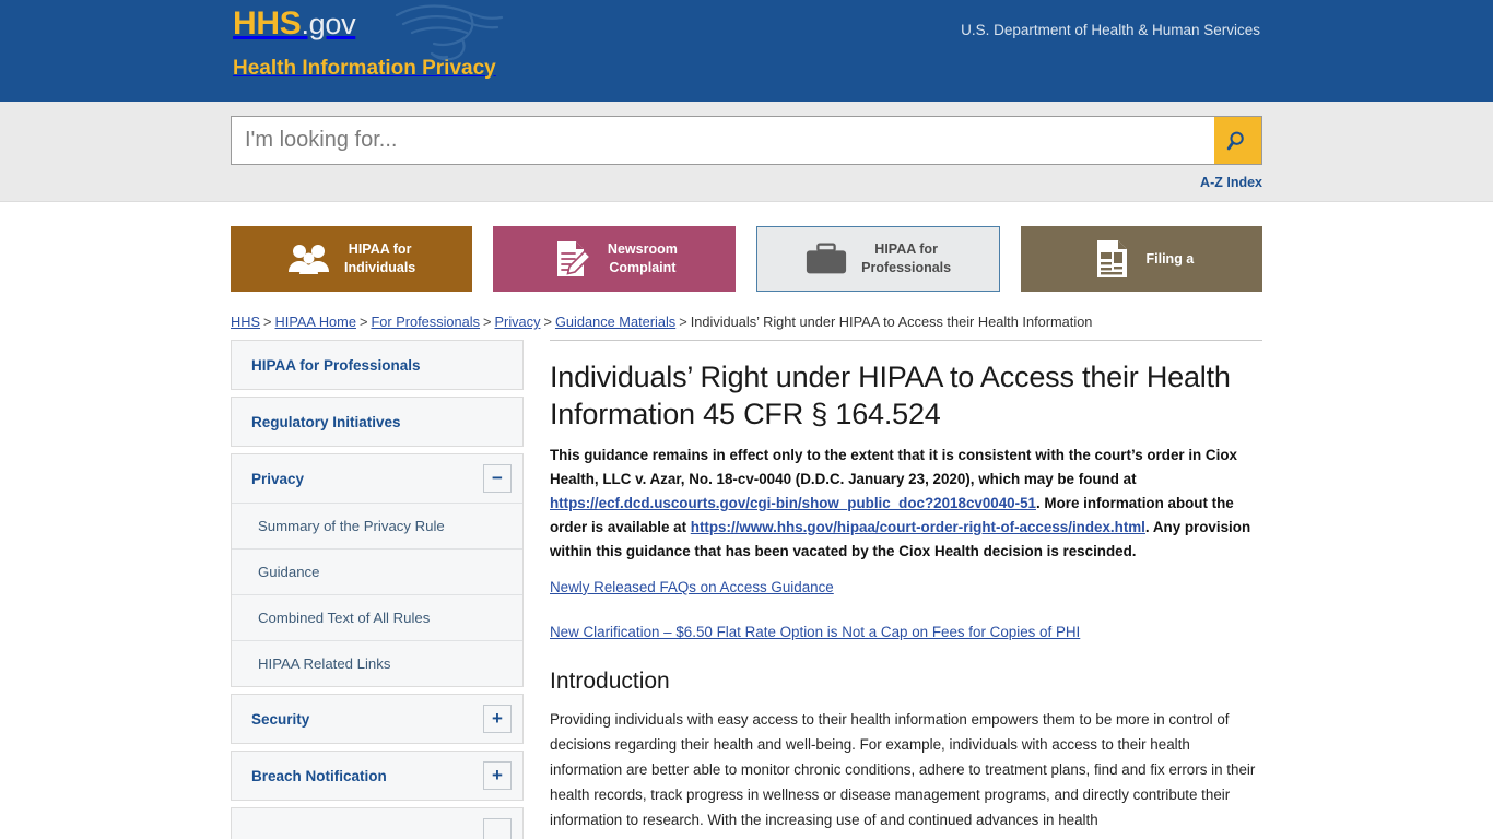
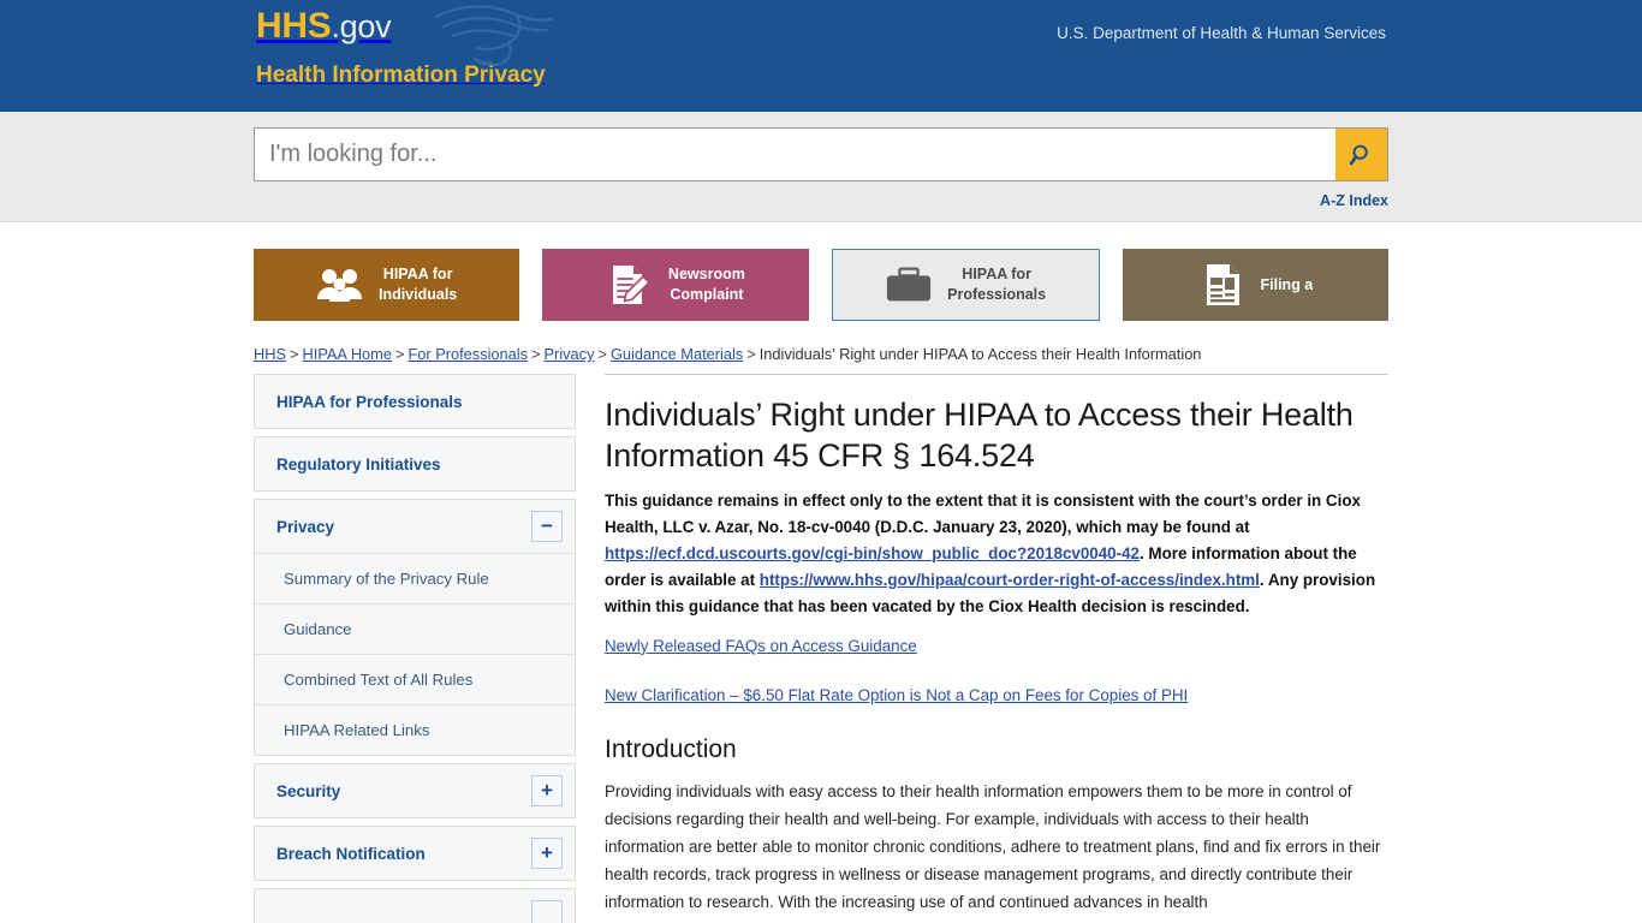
  HHS.gov
  Health Information Privacy
  U.S. Department of Health & Human Services
  I'm looking for...
  A-Z Index
  HIPAA for
  Individuals
  Newsroom
  Complaint
  HIPAA for
  Professionals
  Filing a
  HHS > HIPAA Home > For Professionals > Privacy > Guidance Materials > Individuals’ Right under HIPAA to Access their Health Information
  HIPAA for Professionals
  Regulatory Initiatives
  Privacy
  −
  Summary of the Privacy Rule
  Guidance
  Combined Text of All Rules
  HIPAA Related Links
  Security
  +
  Breach Notification
  +
  Individuals’ Right under HIPAA to Access their Health Information 45 CFR § 164.524
- This guidance remains in effect only to the extent that it is consistent with the court’s order in Ciox Health, LLC v. Azar, No. 18-cv-0040 (D.D.C. January 23, 2020), which may be found at https://ecf.dcd.uscourts.gov/cgi-bin/show_public_doc?2018cv0040-51. More information about the order is available at https://www.hhs.gov/hipaa/court-order-right-of-access/index.html. Any provision within this guidance that has been vacated by the Ciox Health decision is rescinded.
+ This guidance remains in effect only to the extent that it is consistent with the court’s order in Ciox Health, LLC v. Azar, No. 18-cv-0040 (D.D.C. January 23, 2020), which may be found at https://ecf.dcd.uscourts.gov/cgi-bin/show_public_doc?2018cv0040-42. More information about the order is available at https://www.hhs.gov/hipaa/court-order-right-of-access/index.html. Any provision within this guidance that has been vacated by the Ciox Health decision is rescinded.
  Newly Released FAQs on Access Guidance
  New Clarification – $6.50 Flat Rate Option is Not a Cap on Fees for Copies of PHI
  Introduction
  Providing individuals with easy access to their health information empowers them to be more in control of decisions regarding their health and well-being. For example, individuals with access to their health information are better able to monitor chronic conditions, adhere to treatment plans, find and fix errors in their health records, track progress in wellness or disease management programs, and directly contribute their information to research. With the increasing use of and continued advances in health
